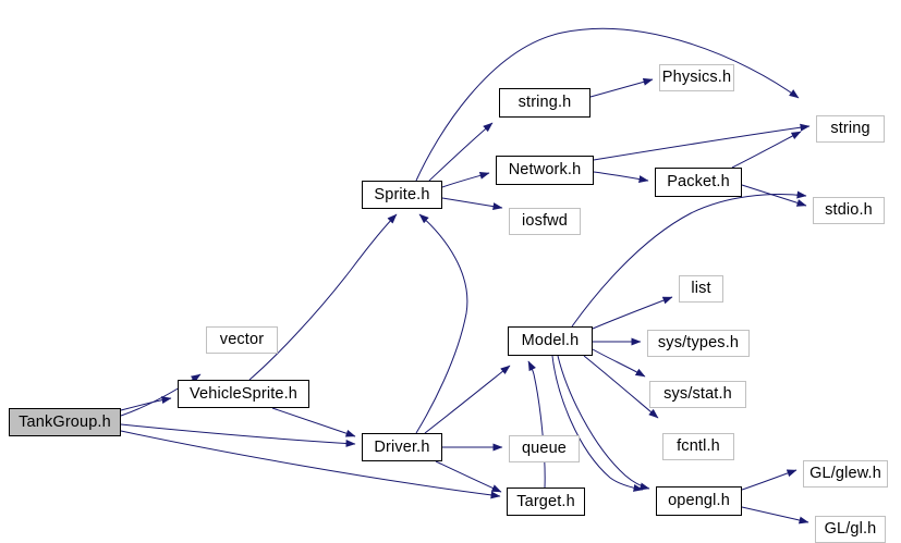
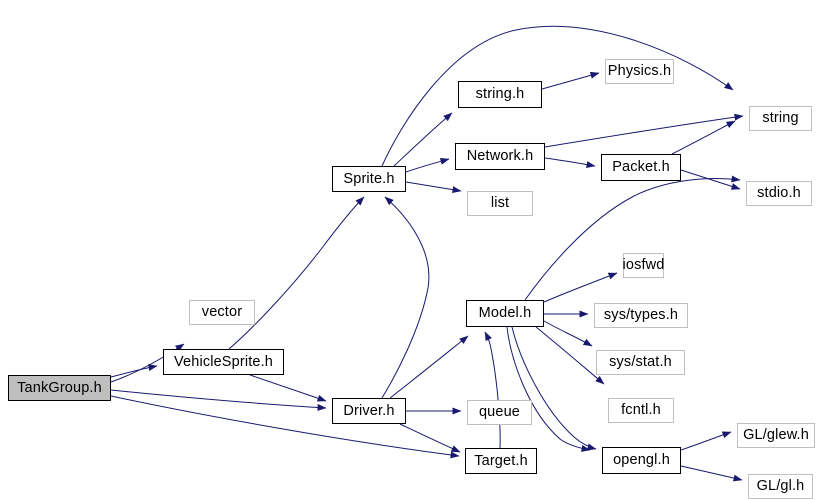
  TankGroup.h
  vector
  VehicleSprite.h
  Sprite.h
  string.h
  Network.h
- iosfwd
+ list
  Physics.h
  Packet.h
  string
  stdio.h
  Driver.h
  queue
  Target.h
  Model.h
- list
+ iosfwd
  sys/types.h
  sys/stat.h
  fcntl.h
  opengl.h
  GL/glew.h
  GL/gl.h
